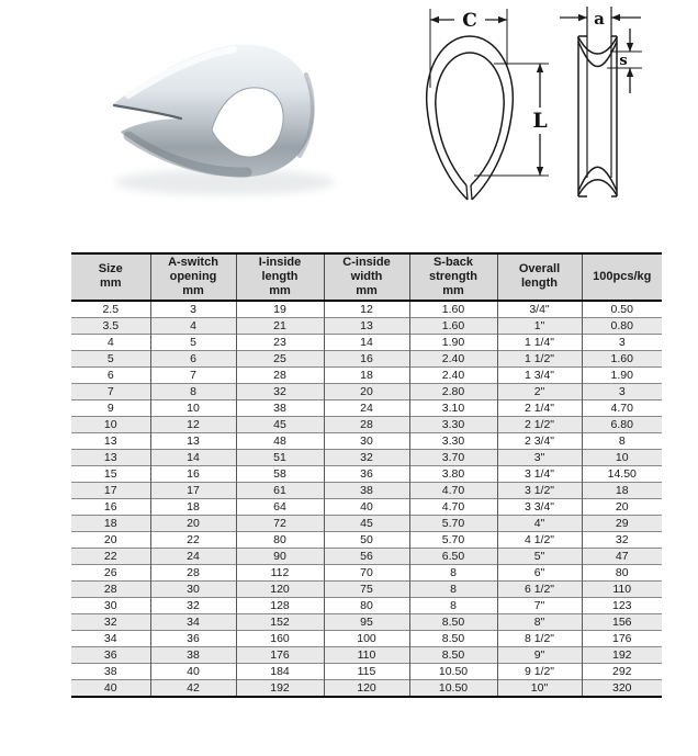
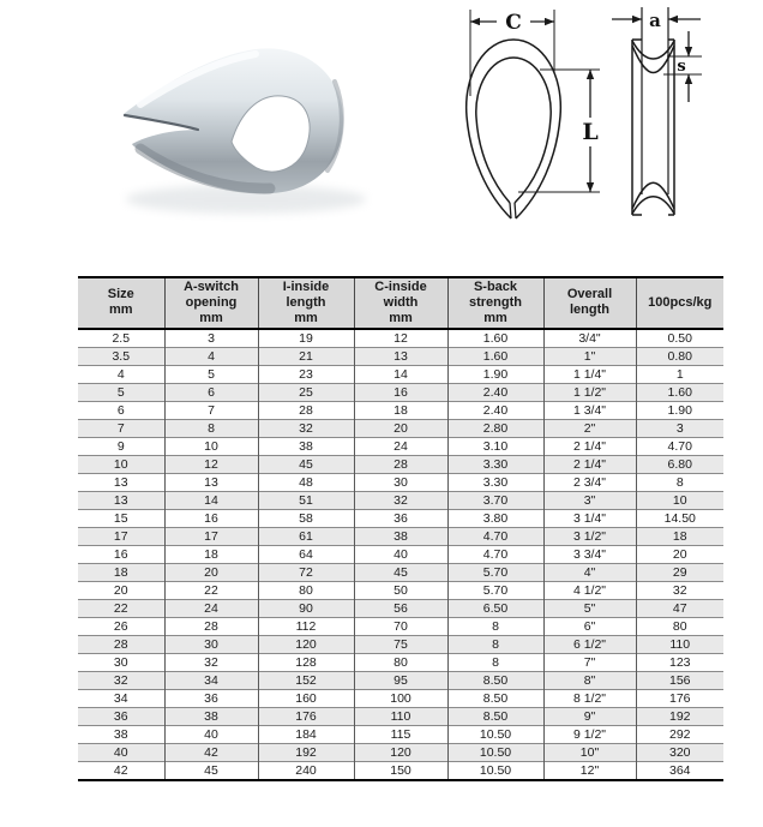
  C
  L
  a
  s
  Size mm	A-switch opening mm	I-inside length mm	C-inside width mm	S-back strength mm	Overall length	100pcs/kg
  2.5	3	19	12	1.60	3/4"	0.50
  3.5	4	21	13	1.60	1"	0.80
- 4	5	23	14	1.90	1 1/4"	3
+ 4	5	23	14	1.90	1 1/4"	1
  5	6	25	16	2.40	1 1/2"	1.60
  6	7	28	18	2.40	1 3/4"	1.90
  7	8	32	20	2.80	2"	3
  9	10	38	24	3.10	2 1/4"	4.70
- 10	12	45	28	3.30	2 1/2"	6.80
+ 10	12	45	28	3.30	2 1/4"	6.80
  13	13	48	30	3.30	2 3/4"	8
  13	14	51	32	3.70	3"	10
  15	16	58	36	3.80	3 1/4"	14.50
  17	17	61	38	4.70	3 1/2"	18
  16	18	64	40	4.70	3 3/4"	20
  18	20	72	45	5.70	4"	29
  20	22	80	50	5.70	4 1/2"	32
  22	24	90	56	6.50	5"	47
  26	28	112	70	8	6"	80
  28	30	120	75	8	6 1/2"	110
  30	32	128	80	8	7"	123
  32	34	152	95	8.50	8"	156
  34	36	160	100	8.50	8 1/2"	176
  36	38	176	110	8.50	9"	192
  38	40	184	115	10.50	9 1/2"	292
  40	42	192	120	10.50	10"	320
+ 42	45	240	150	10.50	12"	364
